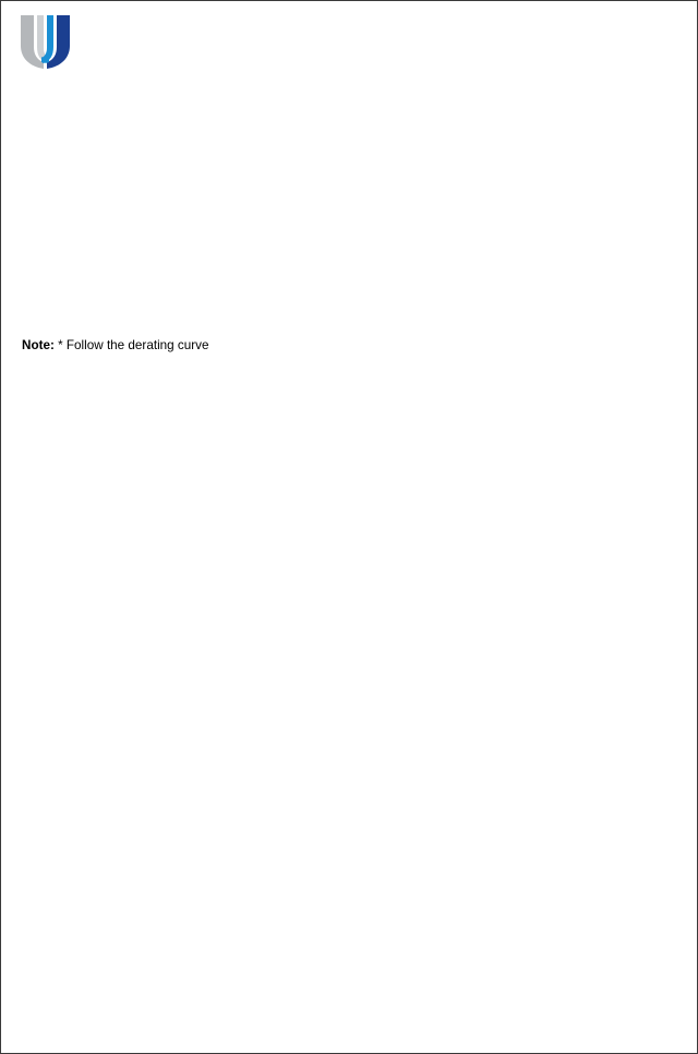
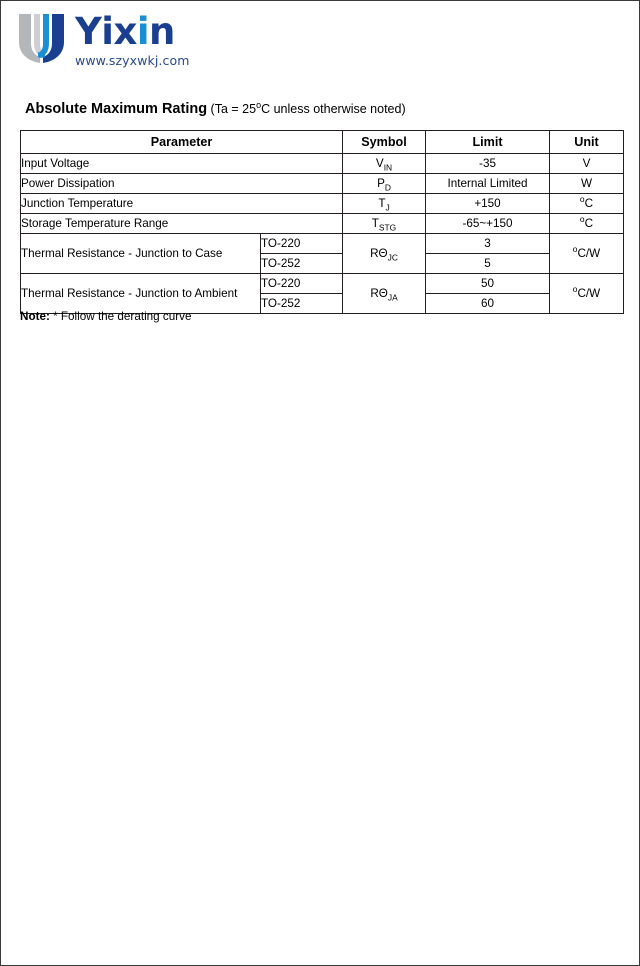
+ Yixin
+ www.szyxwkj.com
+ Absolute Maximum Rating (Ta = 25oC unless otherwise noted)
+ Parameter	Symbol	Limit	Unit
+ Input Voltage	VIN	-35	V
+ Power Dissipation	PD	Internal Limited	W
+ Junction Temperature	TJ	+150	oC
+ Storage Temperature Range	TSTG	-65~+150	oC
+ Thermal Resistance - Junction to Case	TO-220	RΘJC	3	oC/W
+ TO-252	5
+ Thermal Resistance - Junction to Ambient	TO-220	RΘJA	50	oC/W
+ TO-252	60
  Note: * Follow the derating curve
